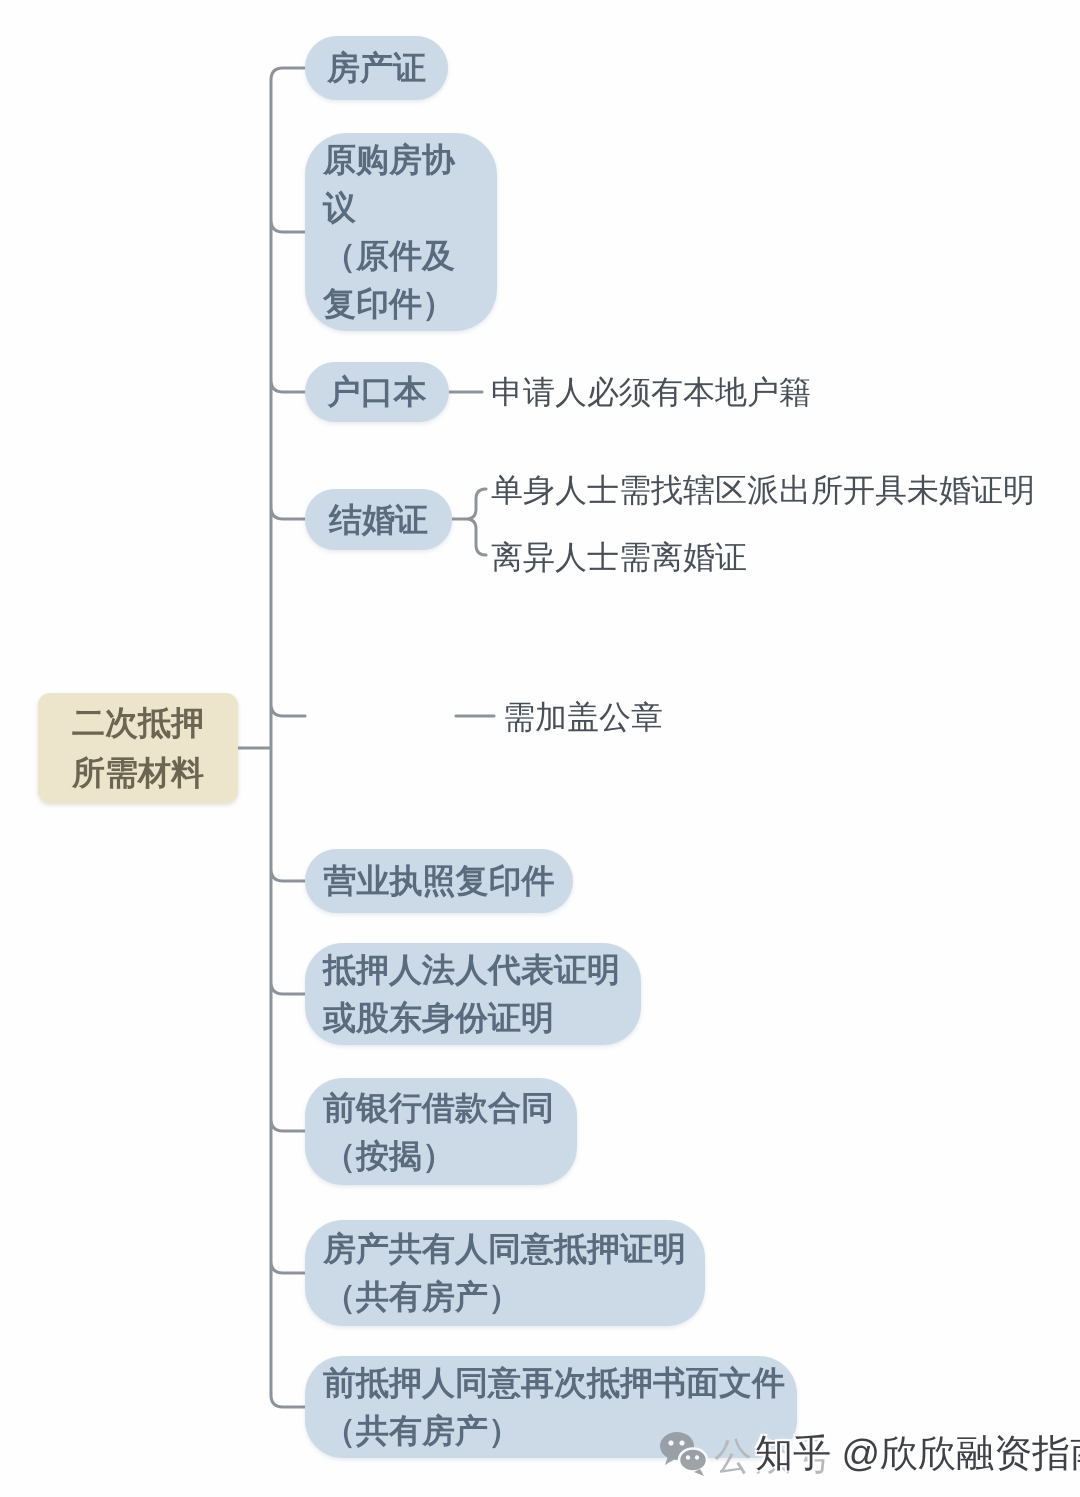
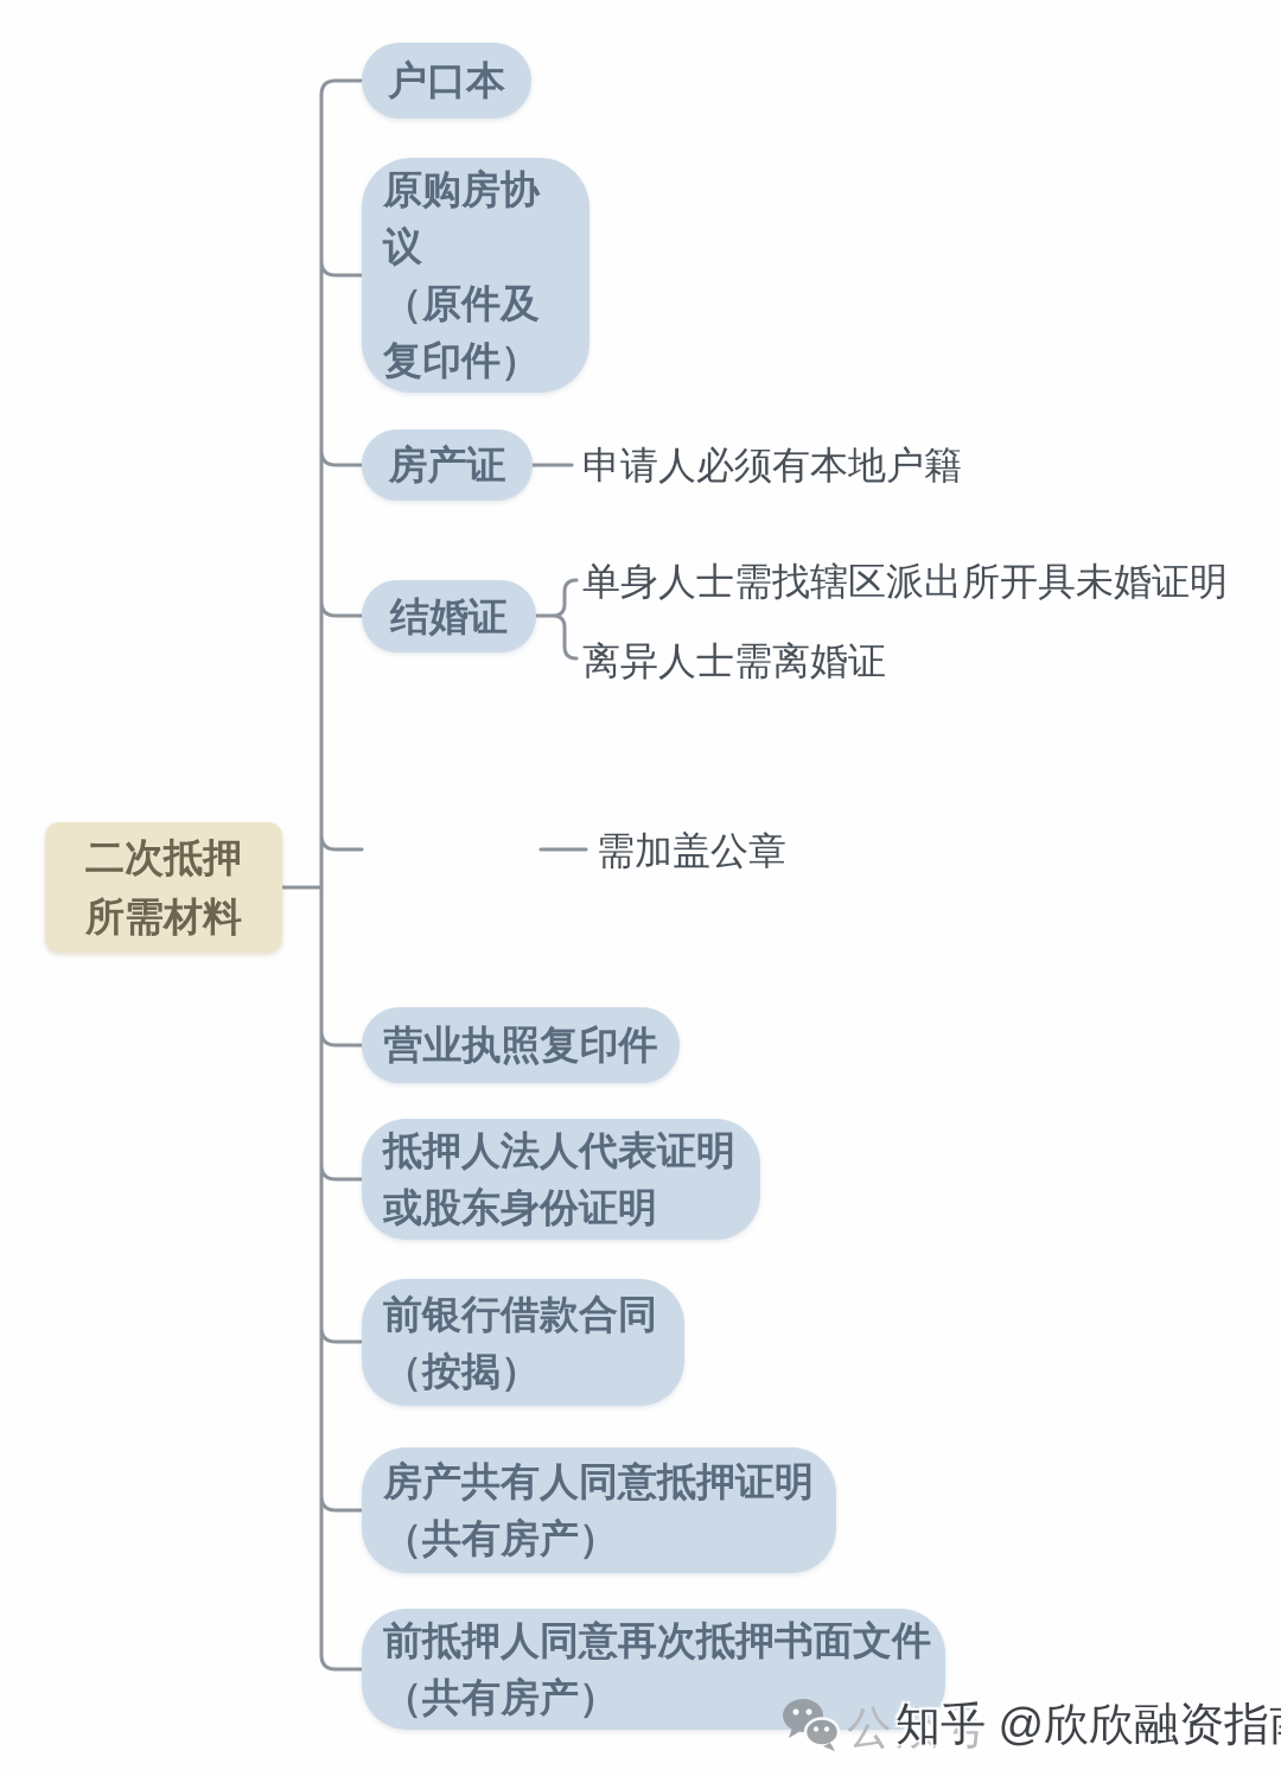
  二次抵押
  所需材料
- 房产证
+ 户口本
  原购房协
  议
  （原件及
  复印件）
- 户口本
+ 房产证
  申请人必须有本地户籍
  结婚证
  单身人士需找辖区派出所开具未婚证明
  离异人士需离婚证
  需加盖公章
  营业执照复印件
  抵押人法人代表证明
  或股东身份证明
  前银行借款合同
  （按揭）
  房产共有人同意抵押证明
  （共有房产）
  前抵押人同意再次抵押书面文件
  （共有房产）
  公众号
  知乎 @欣欣融资指
